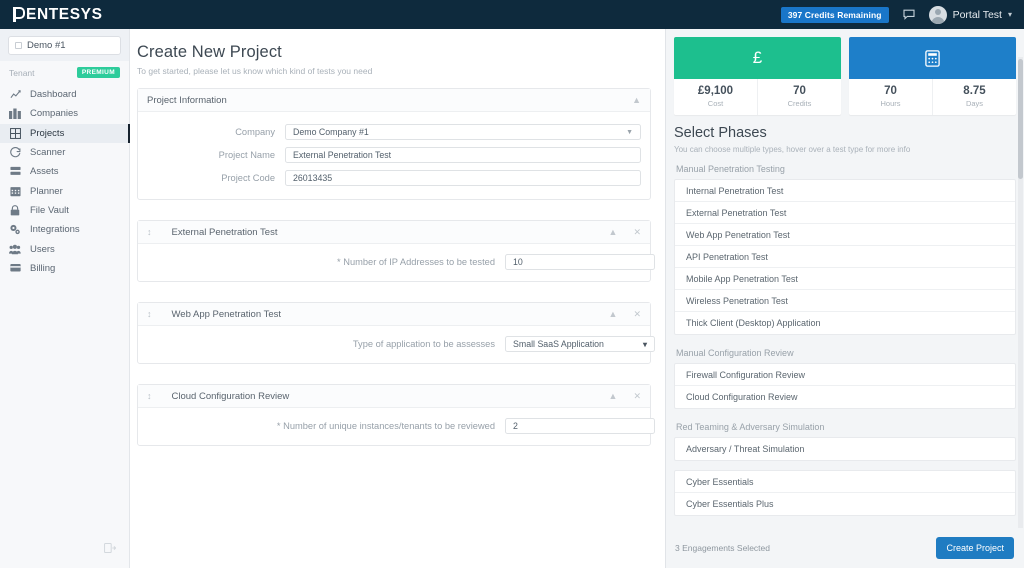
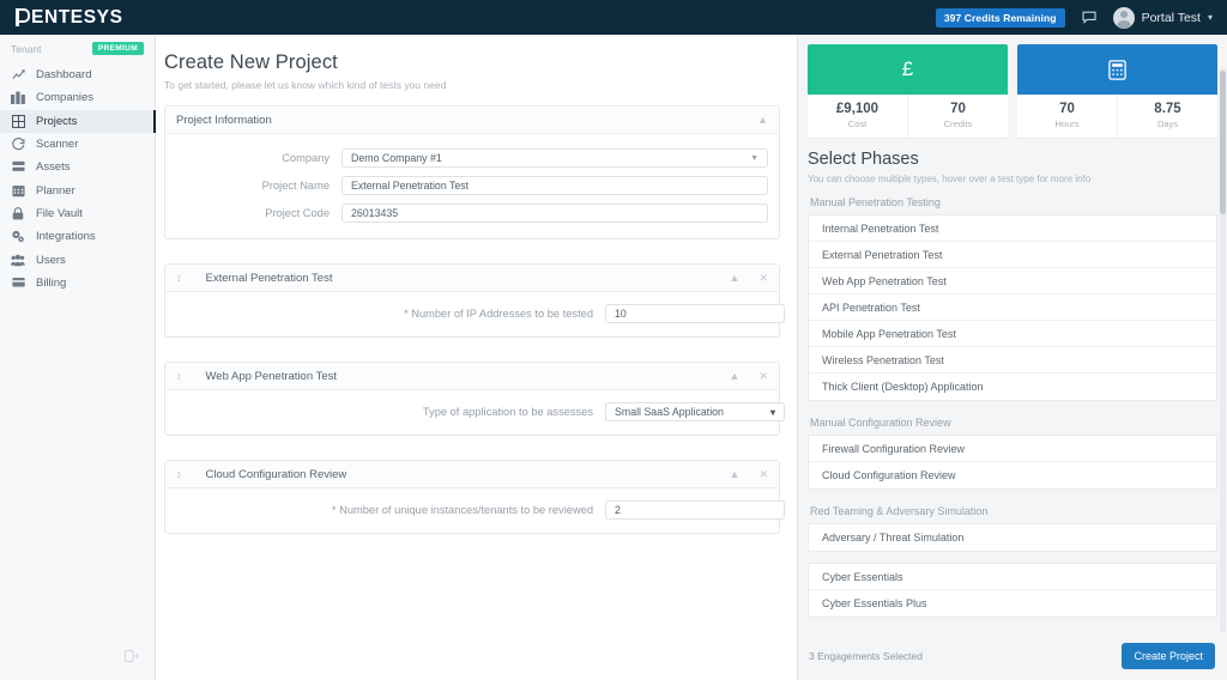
  ENTESYS
  397 Credits Remaining
  Portal Test
  ▾
- Demo #1
  Tenant
  Dashboard
  Companies
  Projects
  Scanner
  Assets
  Planner
  File Vault
  Integrations
  Users
  Billing
  Create New Project
  To get started, please let us know which kind of tests you need
  Project Information
  ▲
  Company
  Demo Company #1
  Project Name
  External Penetration Test
  Project Code
  26013435
  ↕
  External Penetration Test
  ▲
  ✕
  * Number of IP Addresses to be tested
  10
  ↕
  Web App Penetration Test
  ▲
  ✕
  Type of application to be assesses
  Small SaaS Application
  ▾
  ↕
  Cloud Configuration Review
  ▲
  ✕
  * Number of unique instances/tenants to be reviewed
  2
  £
  £9,100
  Cost
  70
  Credits
  70
  Hours
  8.75
  Days
  Select Phases
  You can choose multiple types, hover over a test type for more info
  Manual Penetration Testing
  Internal Penetration Test
  External Penetration Test
  Web App Penetration Test
  API Penetration Test
  Mobile App Penetration Test
  Wireless Penetration Test
  Thick Client (Desktop) Application
  Manual Configuration Review
  Firewall Configuration Review
  Cloud Configuration Review
  Red Teaming & Adversary Simulation
  Adversary / Threat Simulation
  Cyber Essentials
  Cyber Essentials Plus
  3 Engagements Selected
  Create Project
